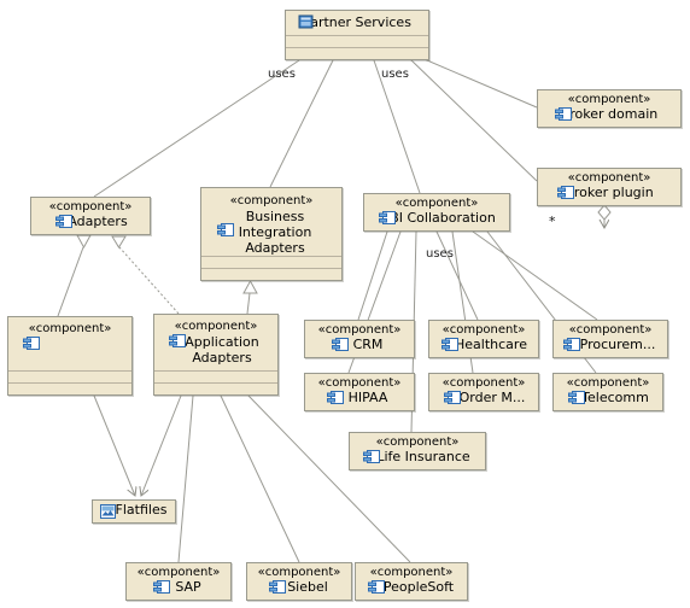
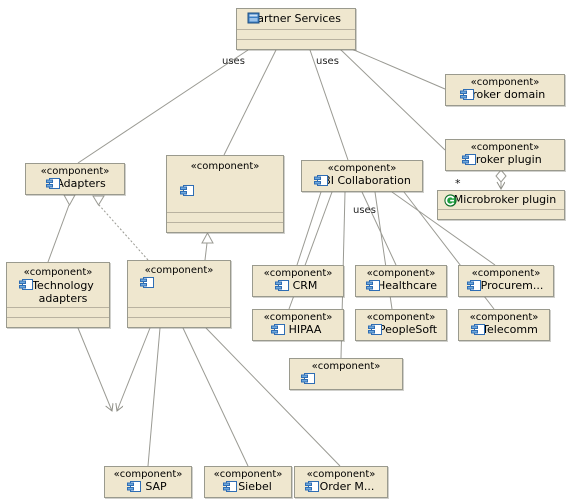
  artner Services
  «component»
  roker domain
  «component»
  roker plugin
+ Microbroker plugin
  «component»
  dapters
  «component»
- Business Integration Adapters
  «component»
  I Collaboration
  «component»
+ Technology adapters
  «component»
- Application Adapters
  «component»
  CRM
  «component»
  Healthcare
  «component»
  Procurem...
  «component»
  HIPAA
  «component»
- Order M...
+ PeopleSoft
  «component»
  elecomm
  «component»
- Life Insurance
- Flatfiles
  «component»
  SAP
  «component»
  Siebel
  «component»
- PeopleSoft
+ Order M...
  uses
  uses
  uses
  *
